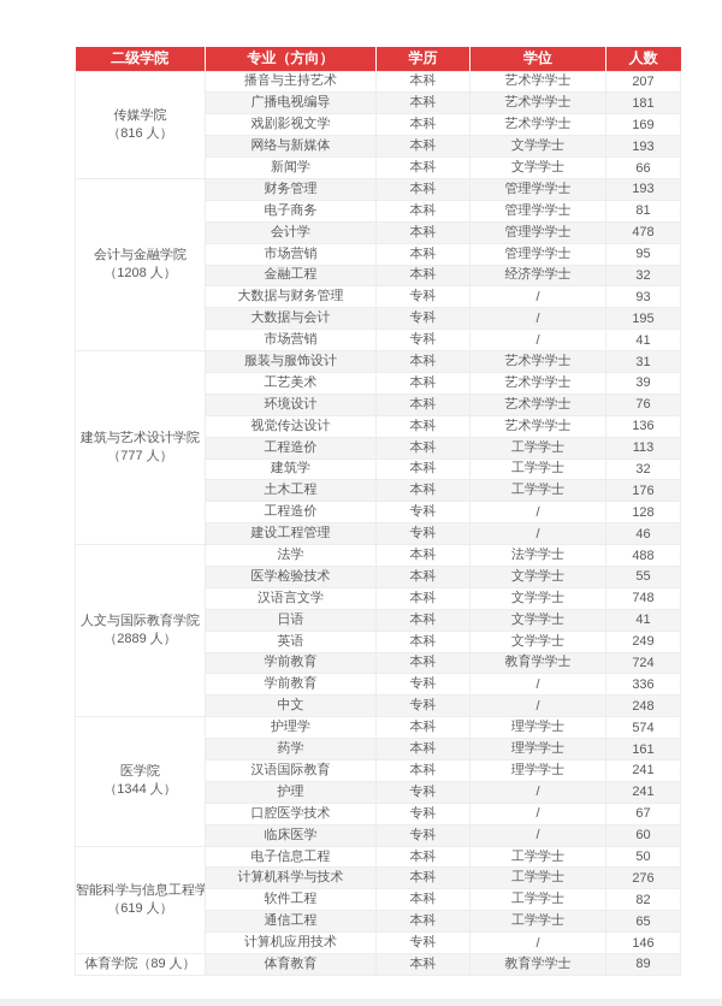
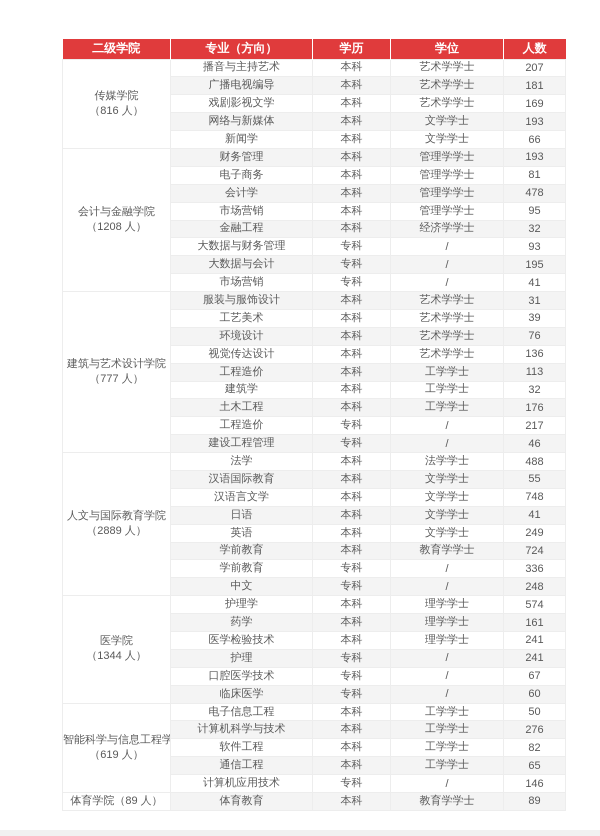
  二级学院	专业（方向）	学历	学位	人数
  传媒学院（816 人）	播音与主持艺术	本科	艺术学学士	207
  广播电视编导	本科	艺术学学士	181
  戏剧影视文学	本科	艺术学学士	169
  网络与新媒体	本科	文学学士	193
  新闻学	本科	文学学士	66
  会计与金融学院（1208 人）	财务管理	本科	管理学学士	193
  电子商务	本科	管理学学士	81
  会计学	本科	管理学学士	478
  市场营销	本科	管理学学士	95
  金融工程	本科	经济学学士	32
  大数据与财务管理	专科	/	93
  大数据与会计	专科	/	195
  市场营销	专科	/	41
  建筑与艺术设计学院（777 人）	服装与服饰设计	本科	艺术学学士	31
  工艺美术	本科	艺术学学士	39
  环境设计	本科	艺术学学士	76
  视觉传达设计	本科	艺术学学士	136
  工程造价	本科	工学学士	113
  建筑学	本科	工学学士	32
  土木工程	本科	工学学士	176
- 工程造价	专科	/	128
+ 工程造价	专科	/	217
  建设工程管理	专科	/	46
  人文与国际教育学院（2889 人）	法学	本科	法学学士	488
- 医学检验技术	本科	文学学士	55
+ 汉语国际教育	本科	文学学士	55
  汉语言文学	本科	文学学士	748
  日语	本科	文学学士	41
  英语	本科	文学学士	249
  学前教育	本科	教育学学士	724
  学前教育	专科	/	336
  中文	专科	/	248
  医学院（1344 人）	护理学	本科	理学学士	574
  药学	本科	理学学士	161
- 汉语国际教育	本科	理学学士	241
+ 医学检验技术	本科	理学学士	241
  护理	专科	/	241
  口腔医学技术	专科	/	67
  临床医学	专科	/	60
  智能科学与信息工程学（619 人）	电子信息工程	本科	工学学士	50
  计算机科学与技术	本科	工学学士	276
  软件工程	本科	工学学士	82
  通信工程	本科	工学学士	65
  计算机应用技术	专科	/	146
  体育学院（89 人）	体育教育	本科	教育学学士	89
